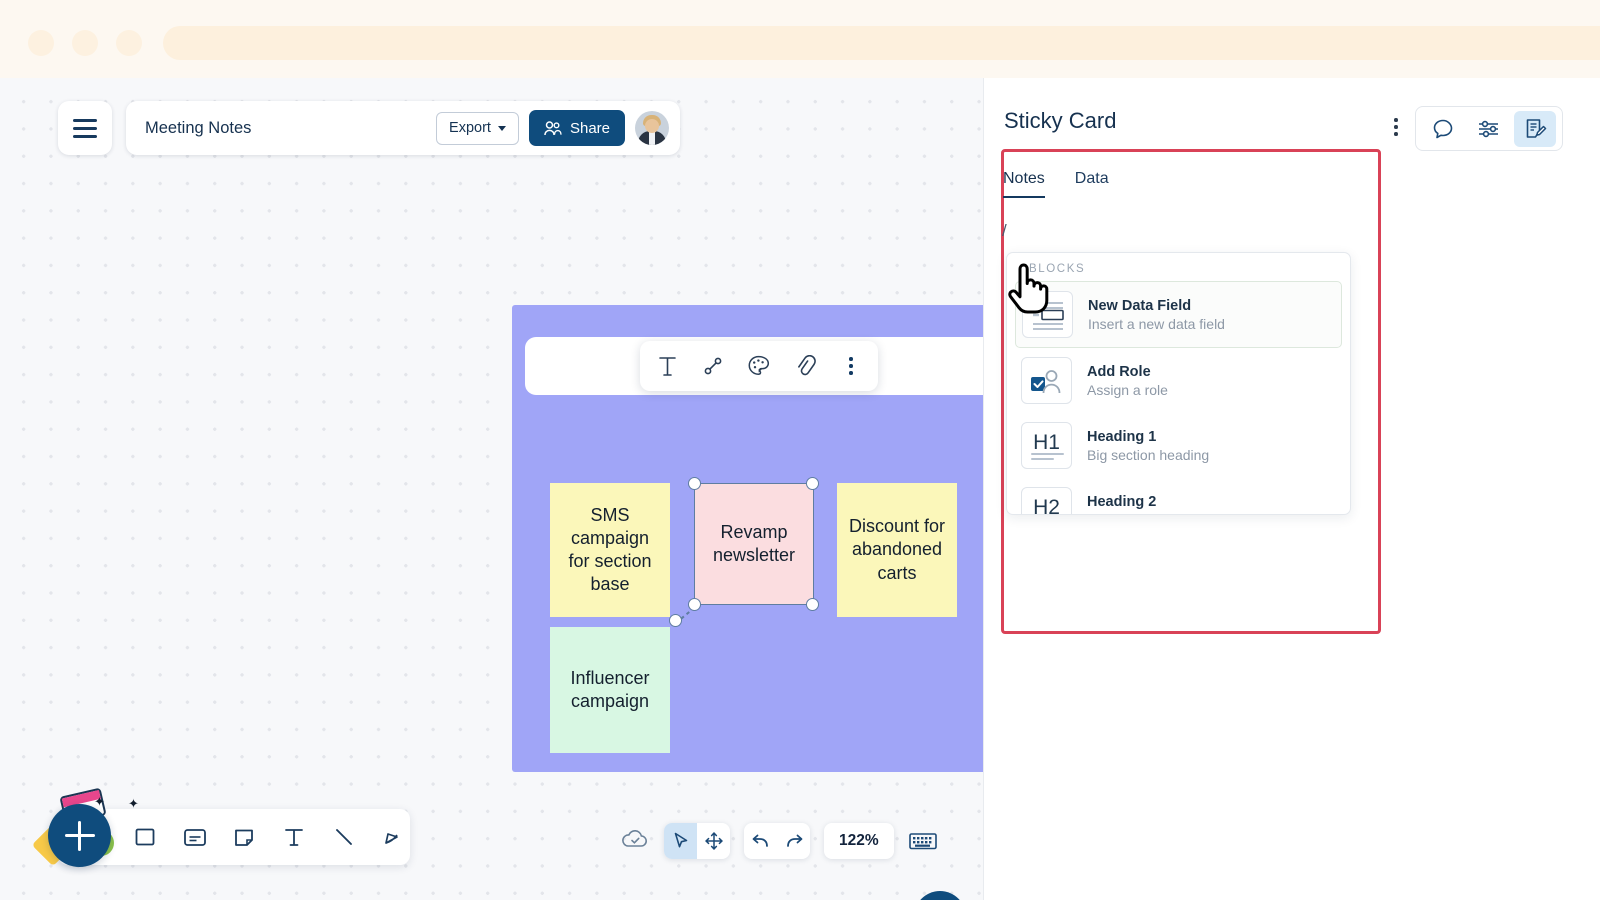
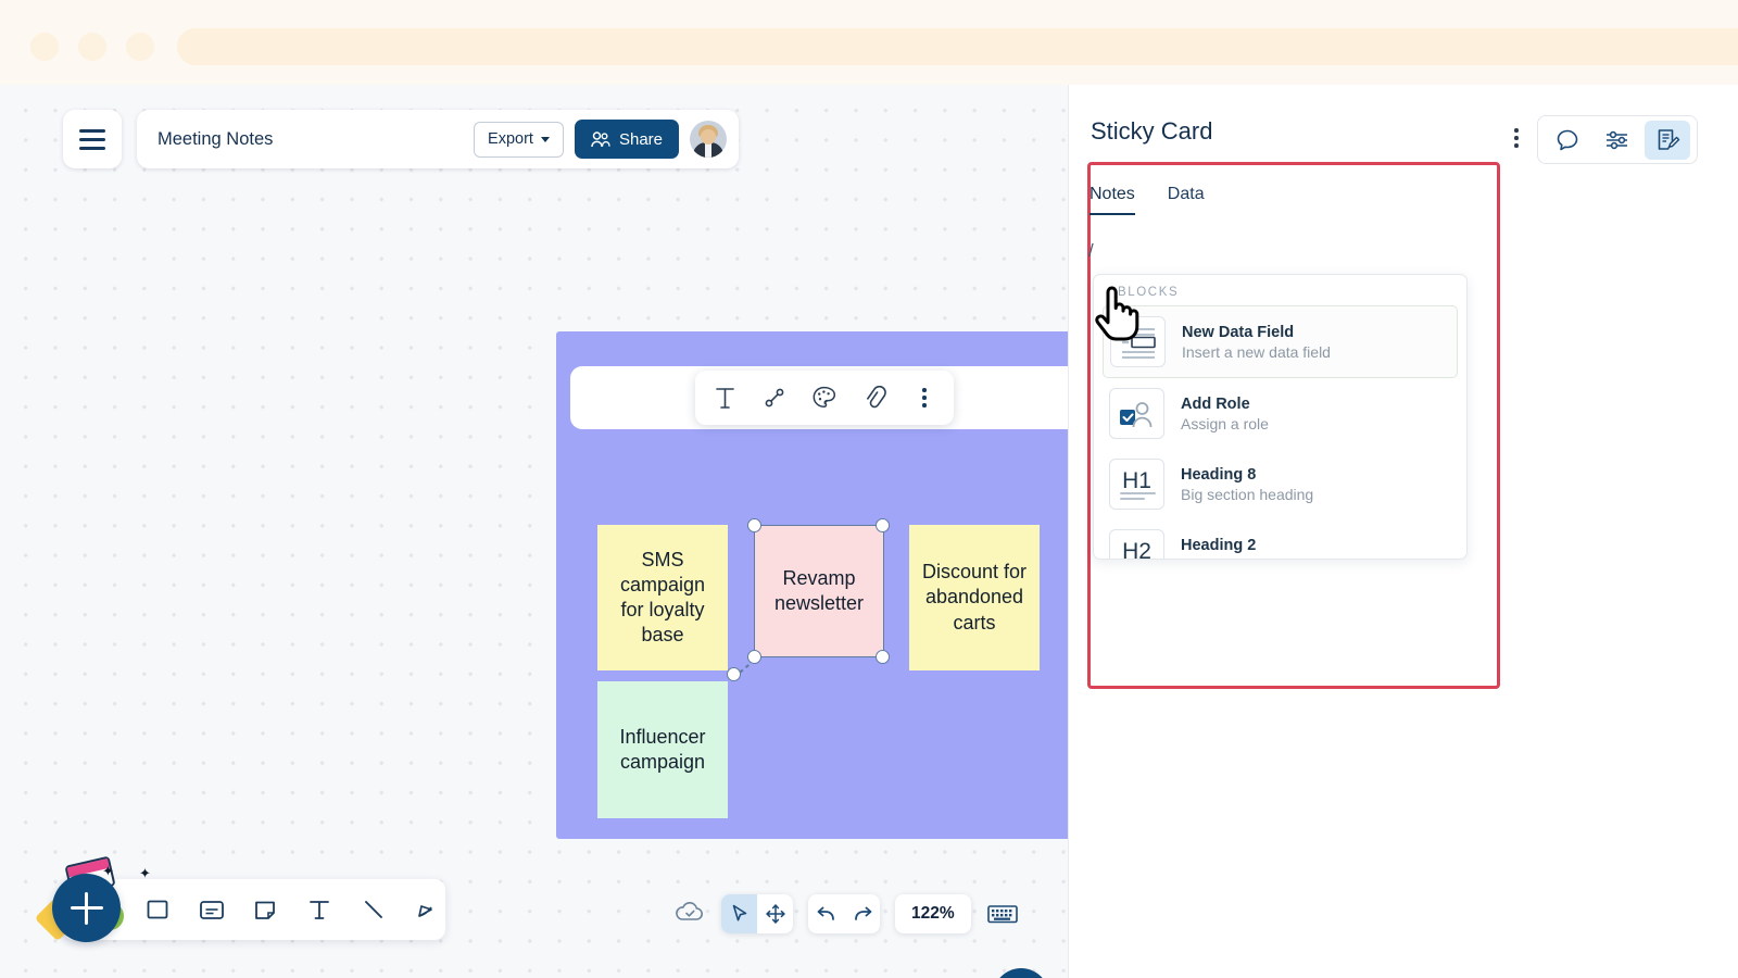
  Meeting Notes
  Export
  Share
- SMS campaign for section base
+ SMS campaign for loyalty base
  Influencer campaign
  Discount for abandoned carts
  Revamp newsletter
  ✦
  ✦
  122%
  Sticky Card
  Notes
  Data
  /
  BLOCKS
  New Data Field
  Insert a new data field
  Add Role
  Assign a role
  H1
- Heading 1
+ Heading 8
  Big section heading
  H2
  Heading 2
